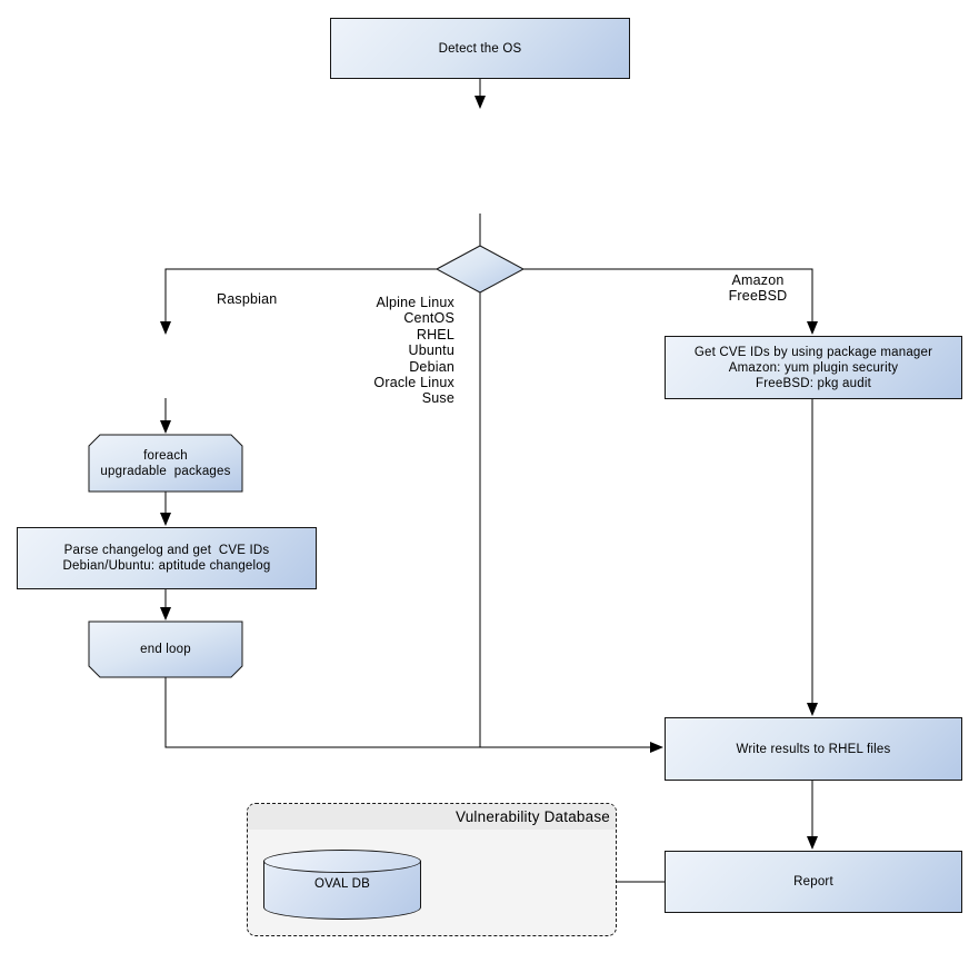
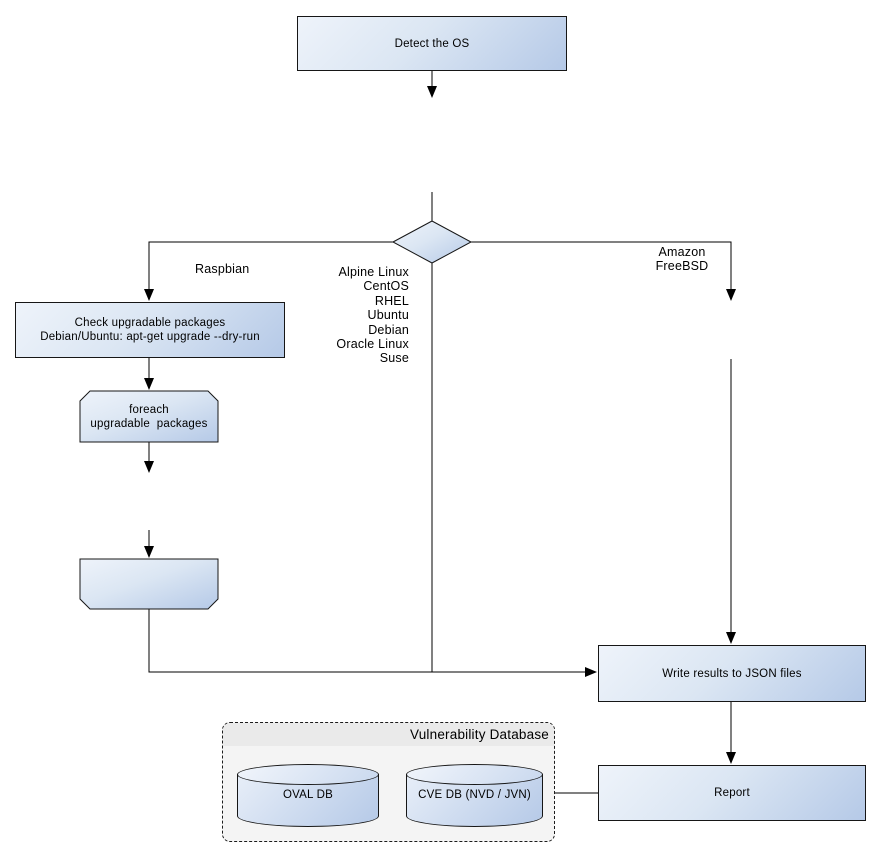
  Detect the OS
+ Check upgradable packages
+ Debian/Ubuntu: apt-get upgrade --dry-run
  foreach
  upgradable packages
- Parse changelog and get CVE IDs
- Debian/Ubuntu: aptitude changelog
- end loop
- Get CVE IDs by using package manager
- Amazon: yum plugin security
- FreeBSD: pkg audit
- Write results to RHEL files
+ Write results to JSON files
  Report
  Raspbian
  Alpine Linux
  CentOS
  RHEL
  Ubuntu
  Debian
  Oracle Linux
  Suse
  Amazon
  FreeBSD
  Vulnerability Database
  OVAL DB
+ CVE DB (NVD / JVN)
